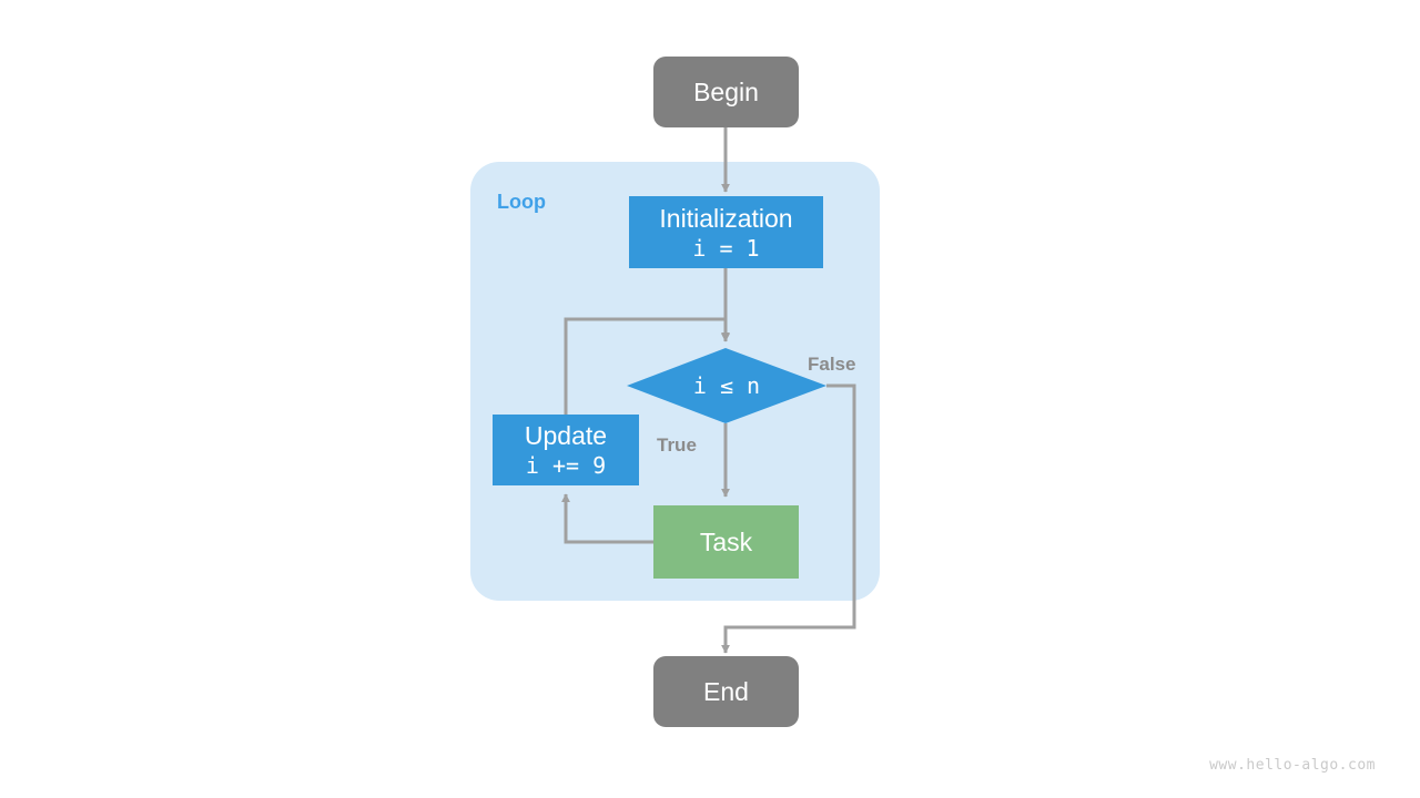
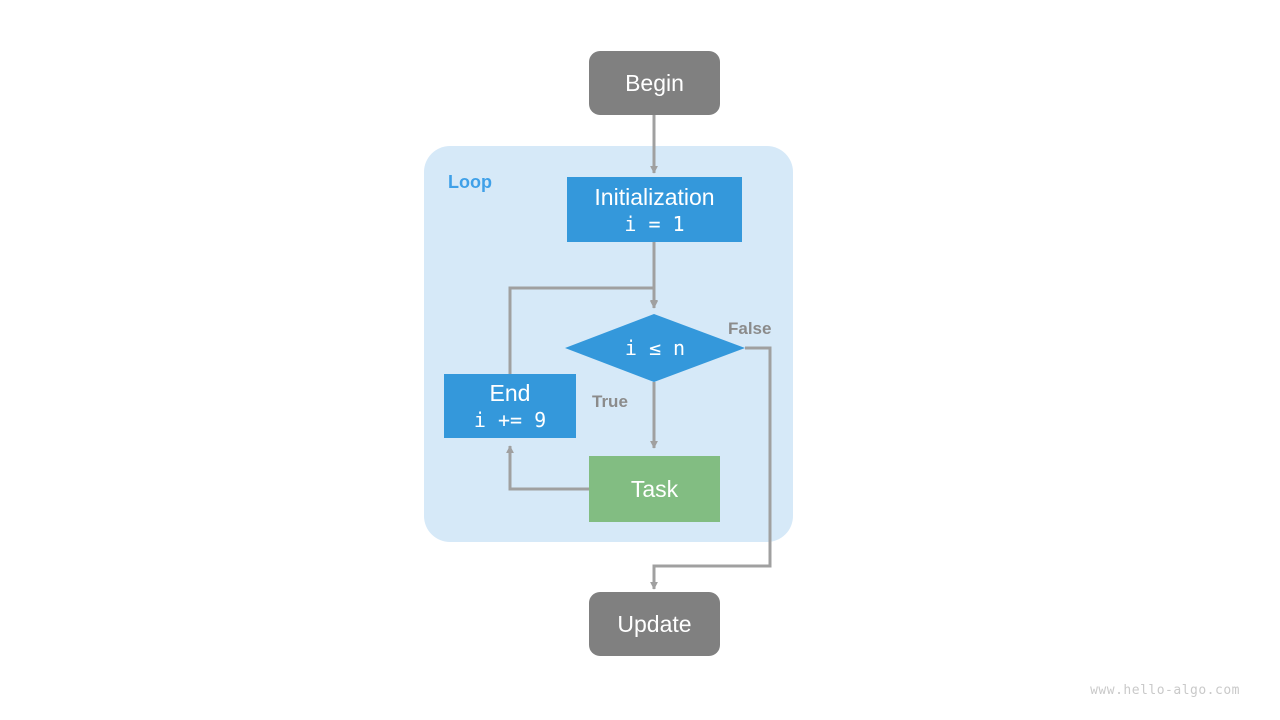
  Loop
  Begin
  Initialization
  i = 1
  i ≤ n
- Update
+ End
  i += 9
  Task
- End
+ Update
  True
  False
  www.hello-algo.com
